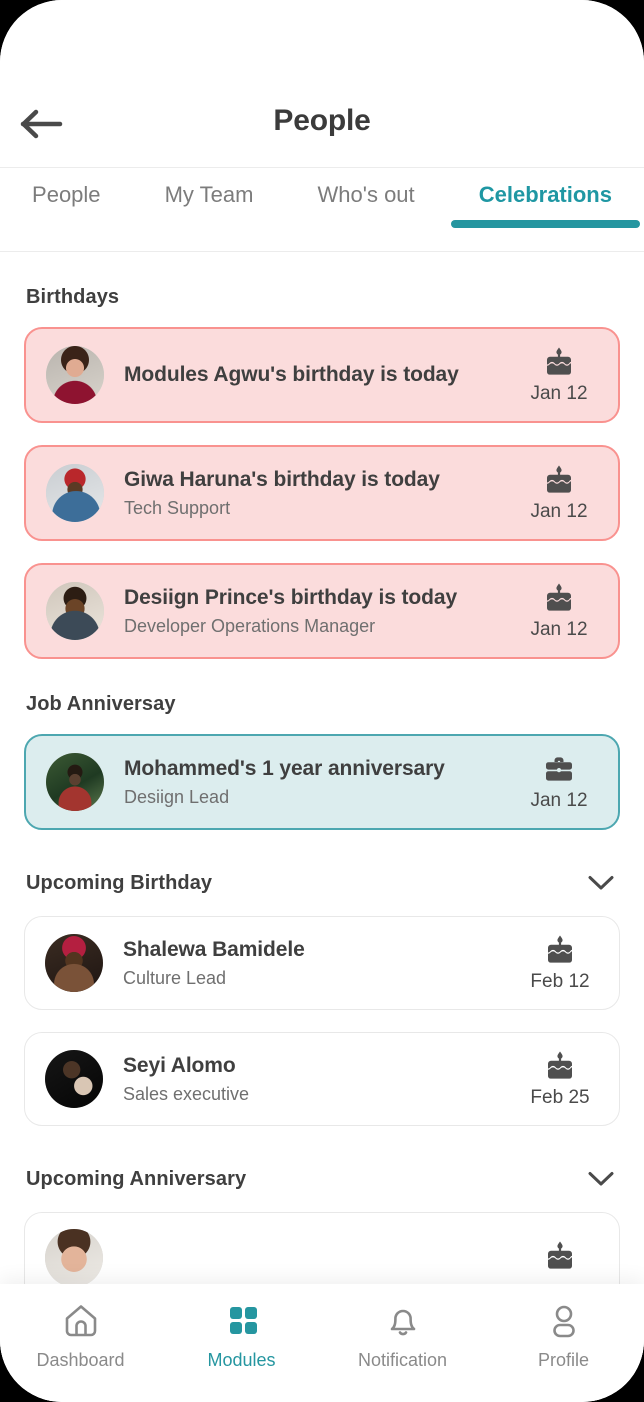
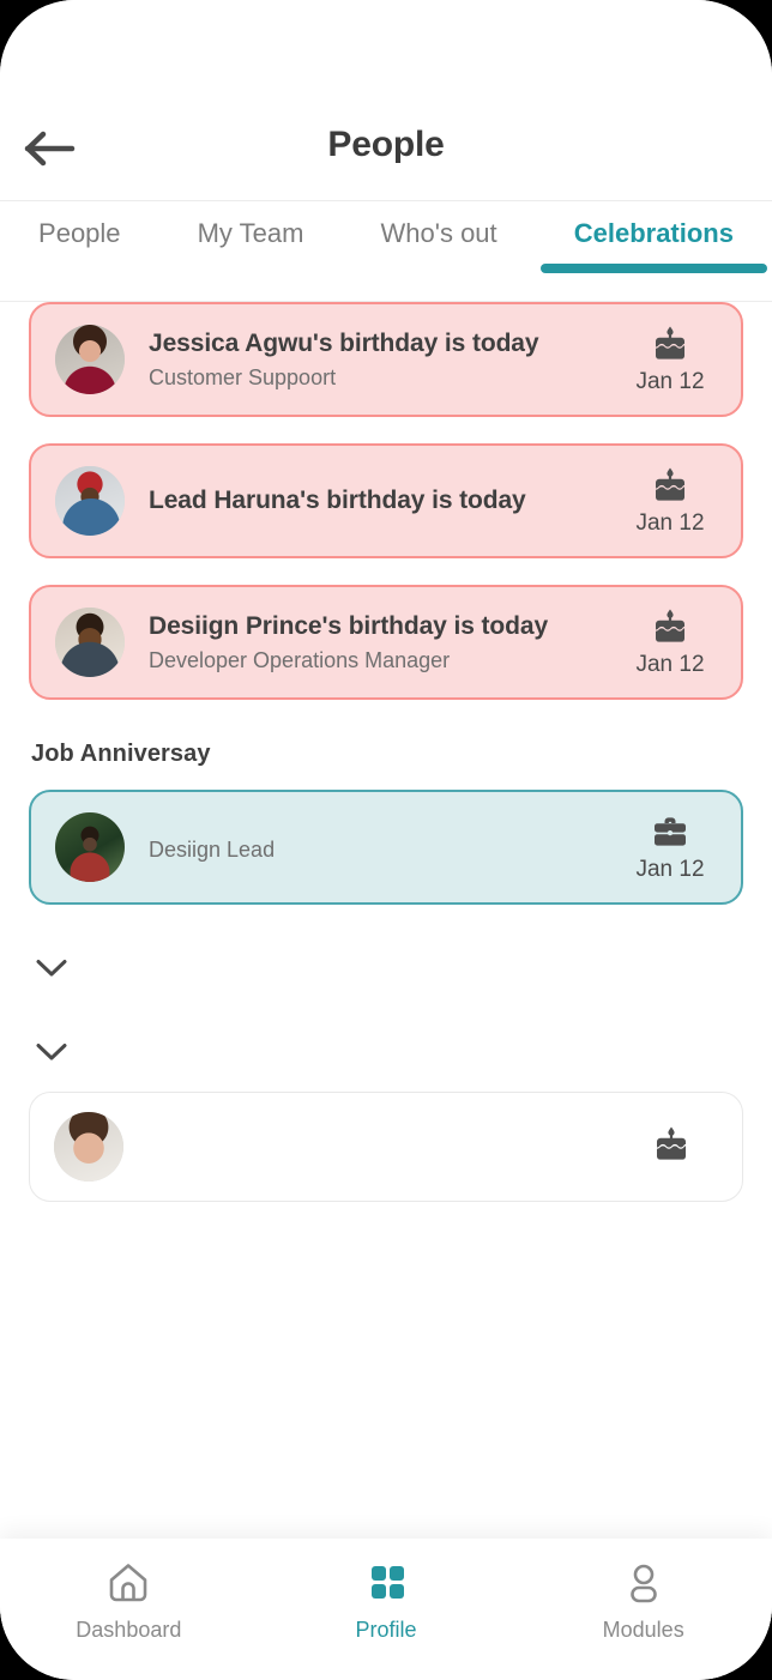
  People
  People
  My Team
  Who's out
  Celebrations
- Birthdays
- Modules Agwu's birthday is today
+ Jessica Agwu's birthday is today
+ Customer Suppoort
  Jan 12
- Giwa Haruna's birthday is today
+ Lead Haruna's birthday is today
- Tech Support
  Jan 12
  Desiign Prince's birthday is today
  Developer Operations Manager
  Jan 12
  Job Anniversay
- Mohammed's 1 year anniversary
  Desiign Lead
  Jan 12
- Upcoming Birthday
- Shalewa Bamidele
- Culture Lead
- Feb 12
- Seyi Alomo
- Sales executive
- Feb 25
- Upcoming Anniversary
  Dashboard
- Modules
+ Profile
- Notification
- Profile
+ Modules
